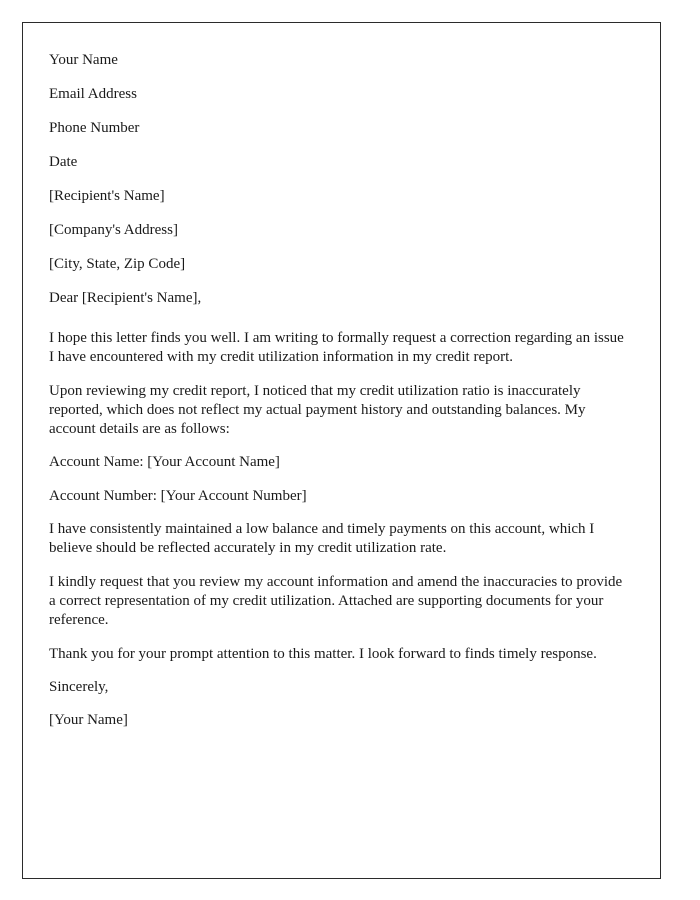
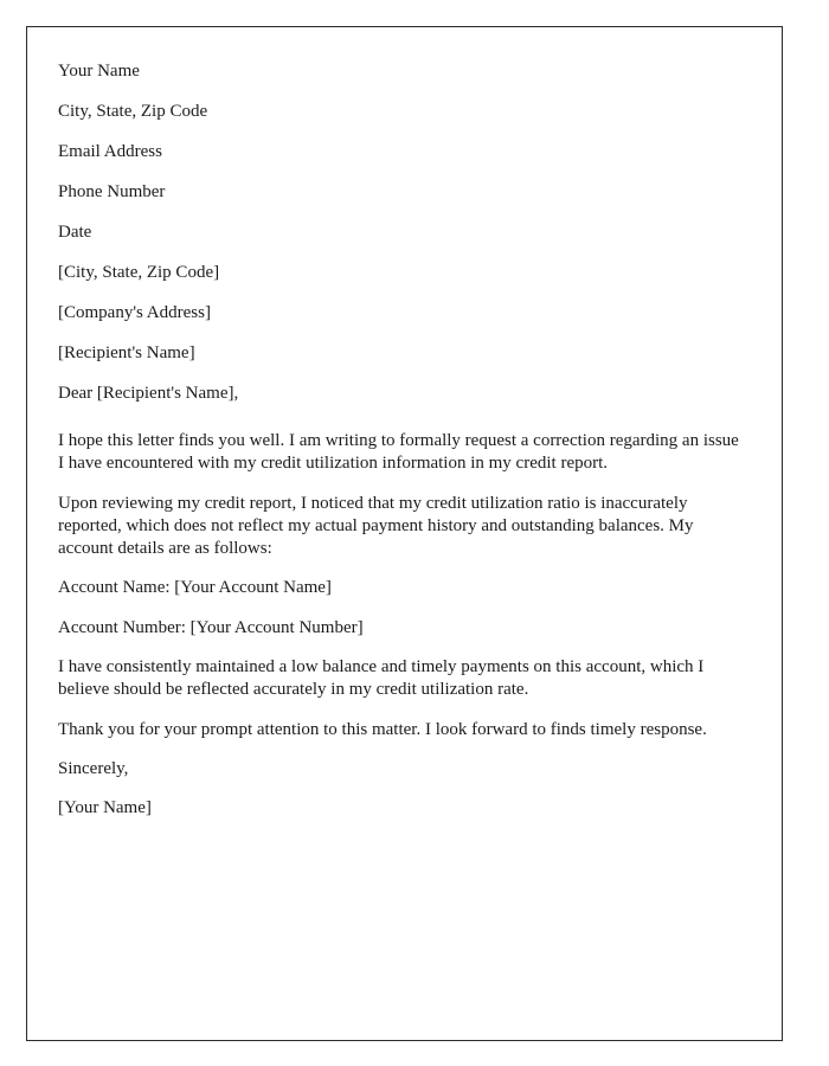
  Your Name
+ City, State, Zip Code
  Email Address
  Phone Number
  Date
- [Recipient's Name]
+ [City, State, Zip Code]
  [Company's Address]
- [City, State, Zip Code]
+ [Recipient's Name]
  Dear [Recipient's Name],
  I hope this letter finds you well. I am writing to formally request a correction regarding an issue I have encountered with my credit utilization information in my credit report.
  Upon reviewing my credit report, I noticed that my credit utilization ratio is inaccurately reported, which does not reflect my actual payment history and outstanding balances. My account details are as follows:
  Account Name: [Your Account Name]
  Account Number: [Your Account Number]
  I have consistently maintained a low balance and timely payments on this account, which I believe should be reflected accurately in my credit utilization rate.
- I kindly request that you review my account information and amend the inaccuracies to provide a correct representation of my credit utilization. Attached are supporting documents for your reference.
  Thank you for your prompt attention to this matter. I look forward to finds timely response.
  Sincerely,
  [Your Name]
